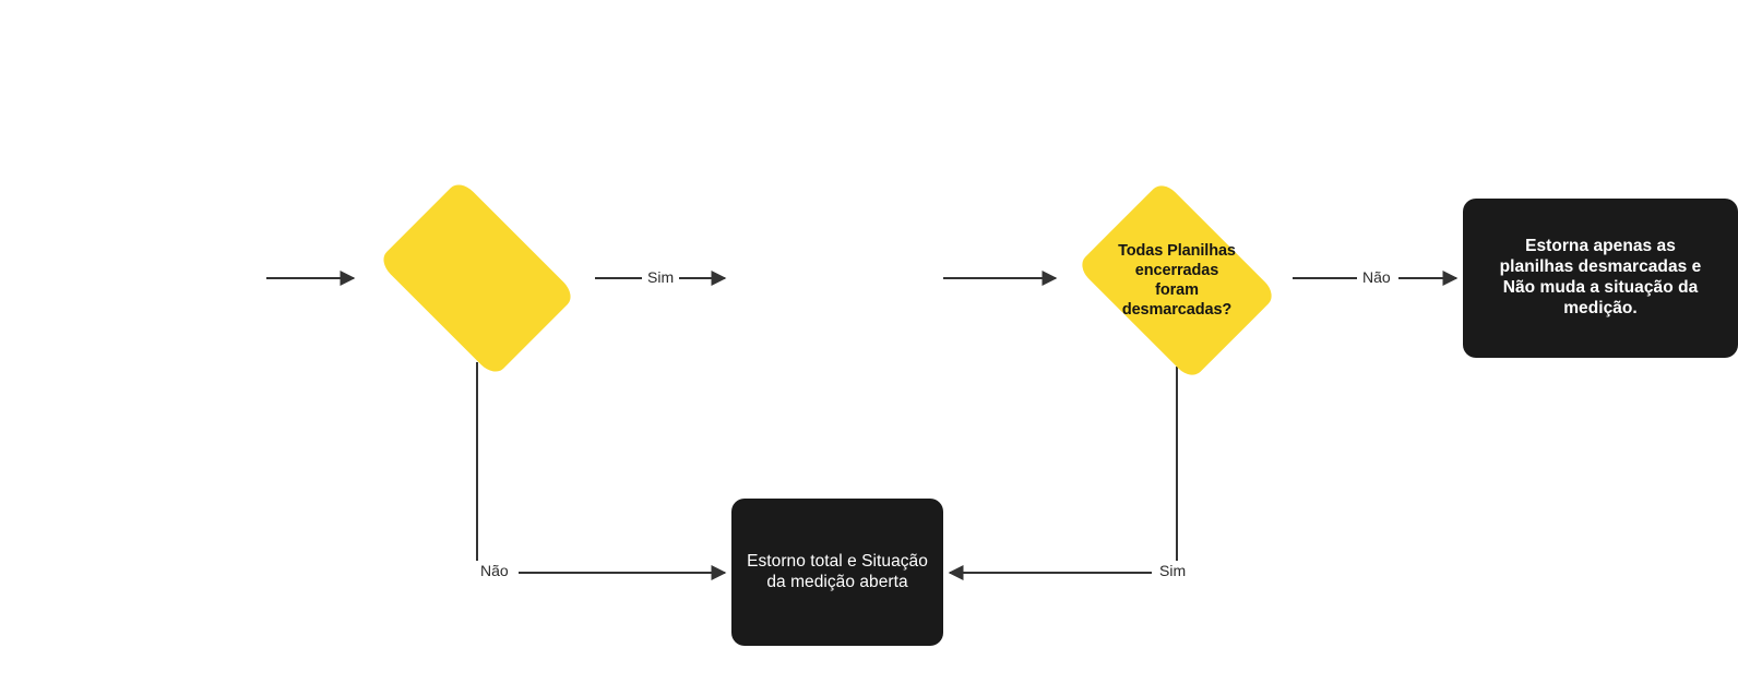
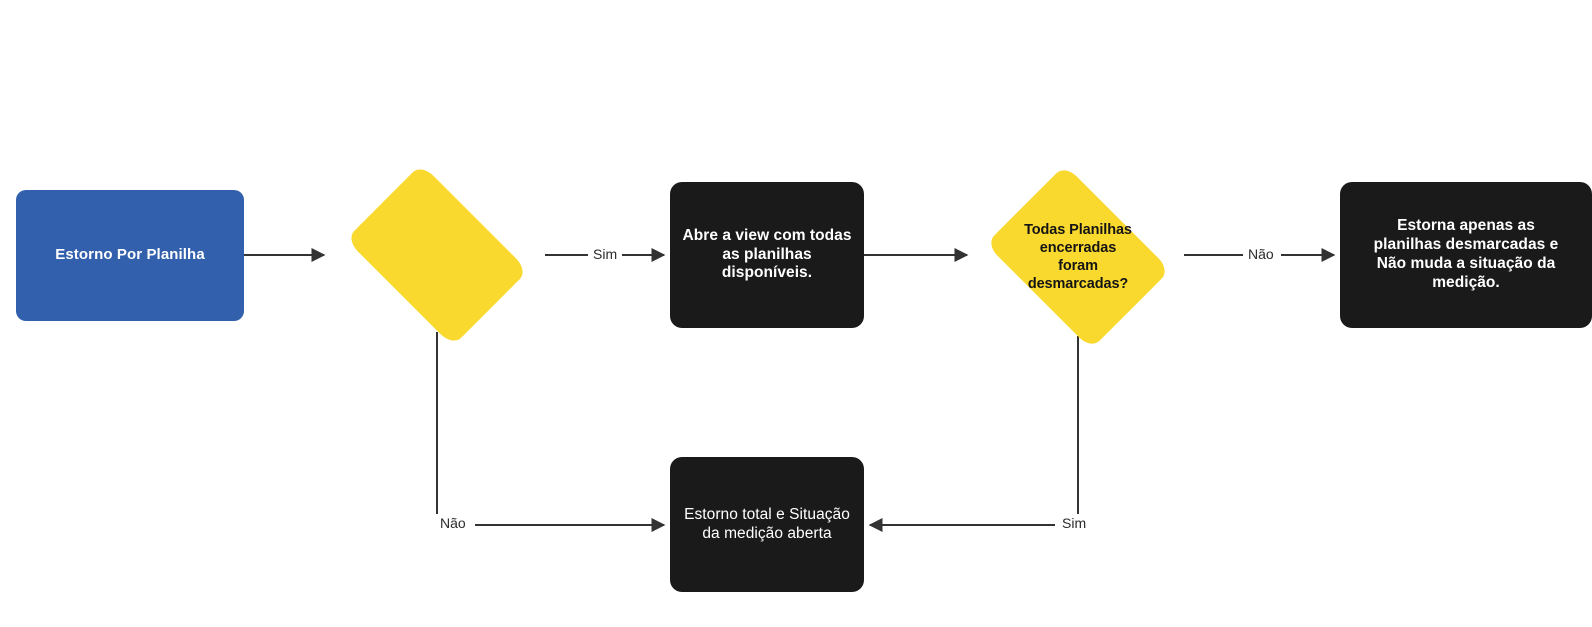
+ Estorno Por Planilha
+ Abre a view com todas
+ as planilhas disponíveis.
  Todas Planilhas
  encerradas
  foram
  desmarcadas?
  Estorna apenas as
  planilhas desmarcadas e
  Não muda a situação da
  medição.
  Estorno total e Situação
  da medição aberta
  Sim
  Não
  Não
  Sim
